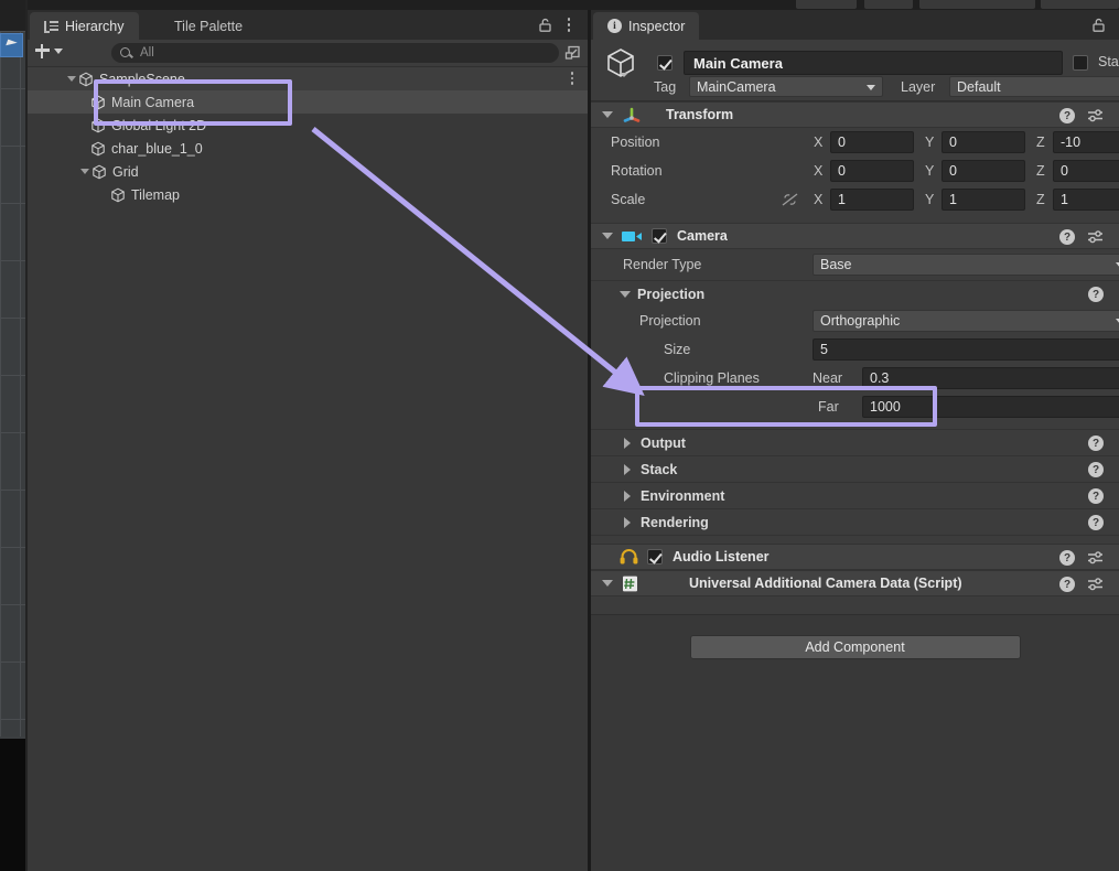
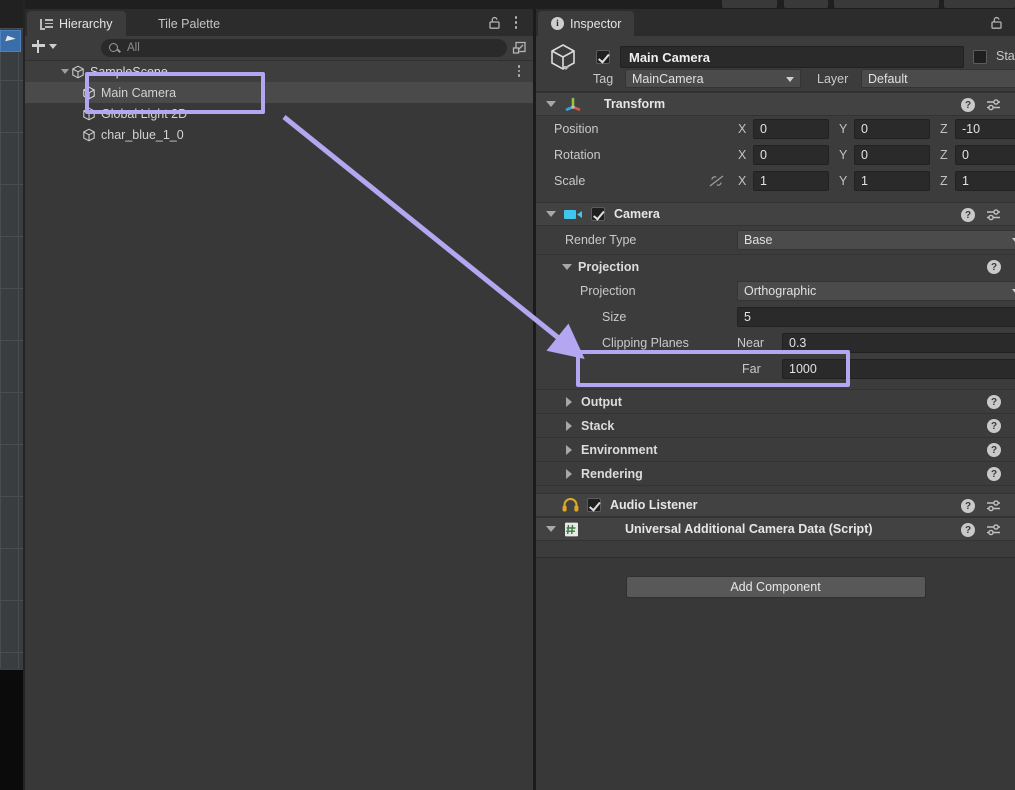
  Hierarchy
  Tile Palette
  All
  SampleScene
  Main Camera
  Global Light 2D
  char_blue_1_0
- Grid
- Tilemap
  i
  Inspector
  Main Camera
  Tag
  MainCamera
  Layer
  Default
  Transform
  ?
  Position
  X
  0
  Y
  0
  Z
  -10
  Rotation
  X
  0
  Y
  0
  Z
  0
  Scale
  X
  1
  Y
  1
  Z
  1
  Camera
  ?
  Render Type
  Base
  Projection
  ?
  Projection
  Orthographic
  Size
  5
  Clipping Planes
  Near
  0.3
  Far
  1000
  Output
  ?
  Stack
  ?
  Environment
  ?
  Rendering
  ?
  Audio Listener
  ?
  Universal Additional Camera Data (Script)
  ?
  Add Component
